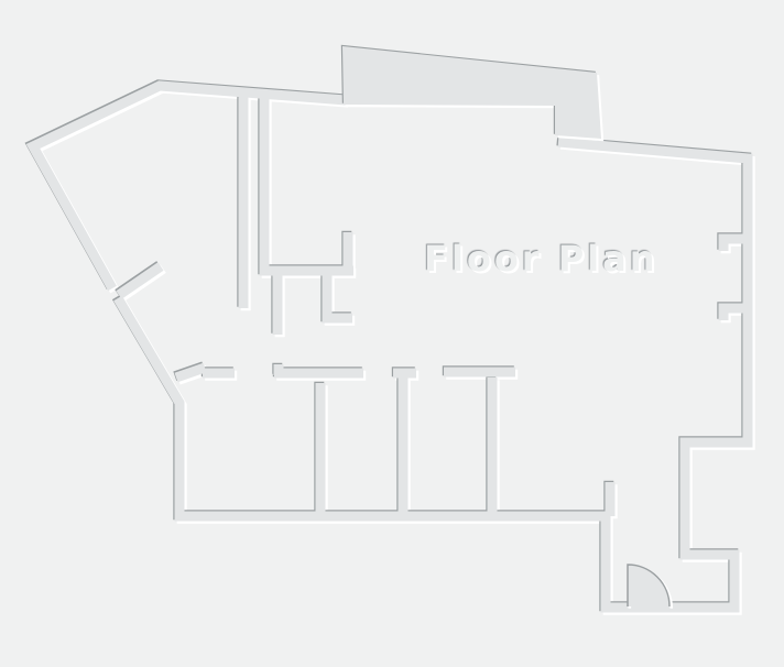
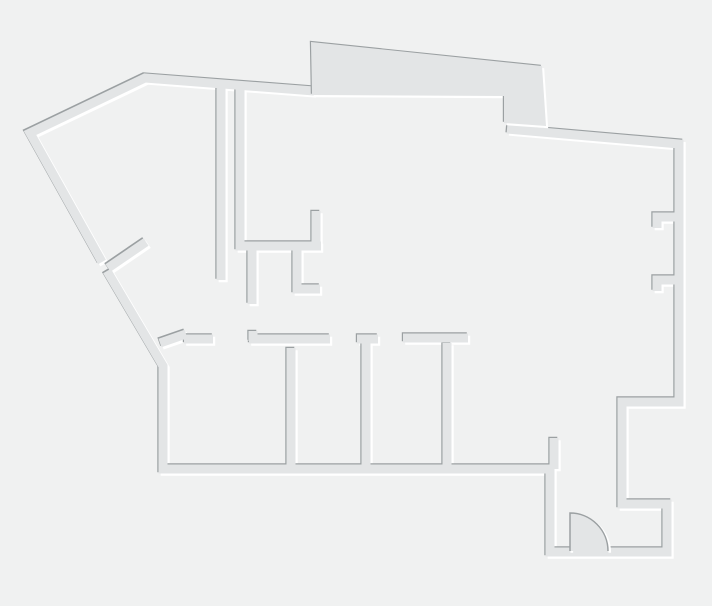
- Floor Plan
